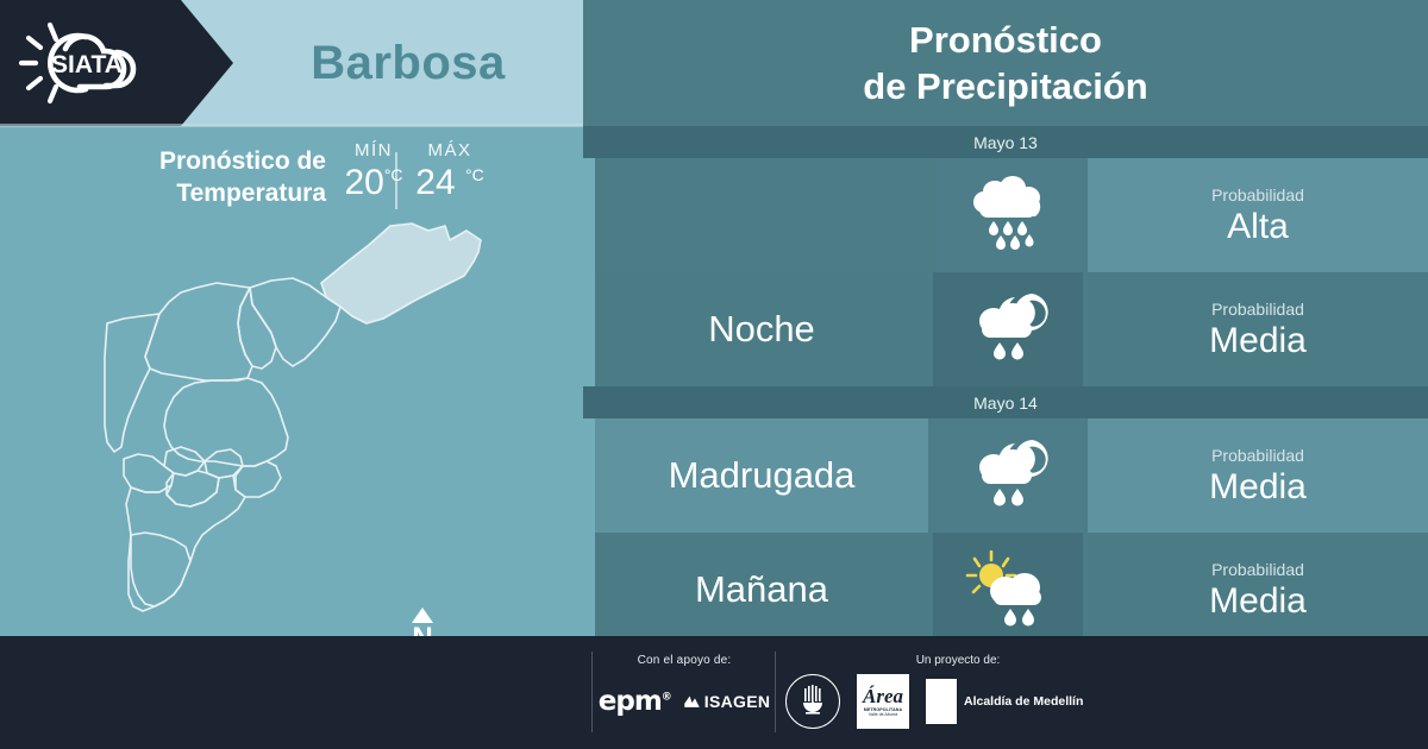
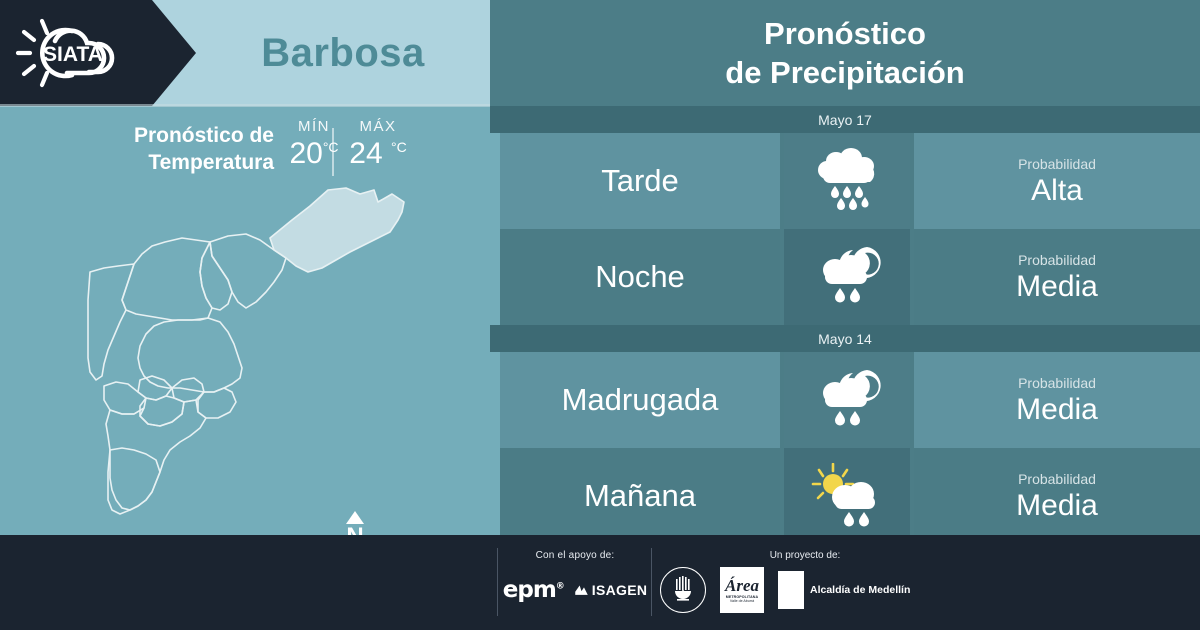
  SIATA
  Barbosa
  Pronóstico de
  Temperatura
  MÍN
  20°C
  MÁX
  24 °C
  Pronóstico
  de Precipitación
- Mayo 13
+ Mayo 17
  Mayo 14
+ Tarde
  Probabilidad
  Alta
  Noche
  Probabilidad
  Media
  Madrugada
  Probabilidad
  Media
  Mañana
  Probabilidad
  Media
  Con el apoyo de:
  epm®
  ISAGEN
  Un proyecto de:
  Área
  Alcaldía de Medellín
